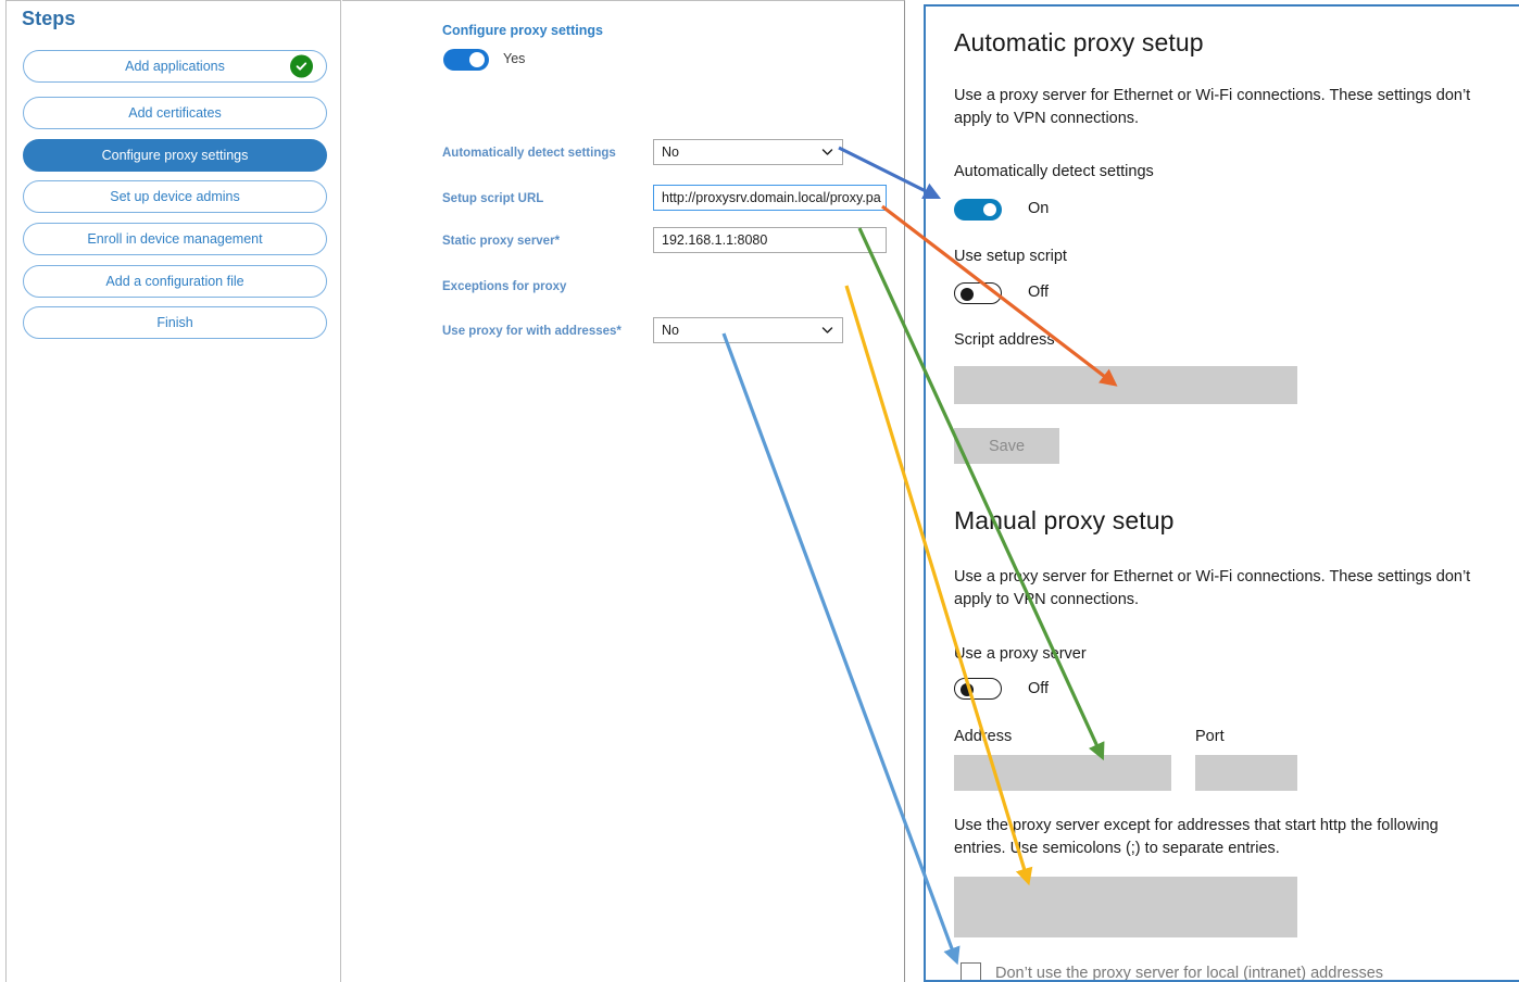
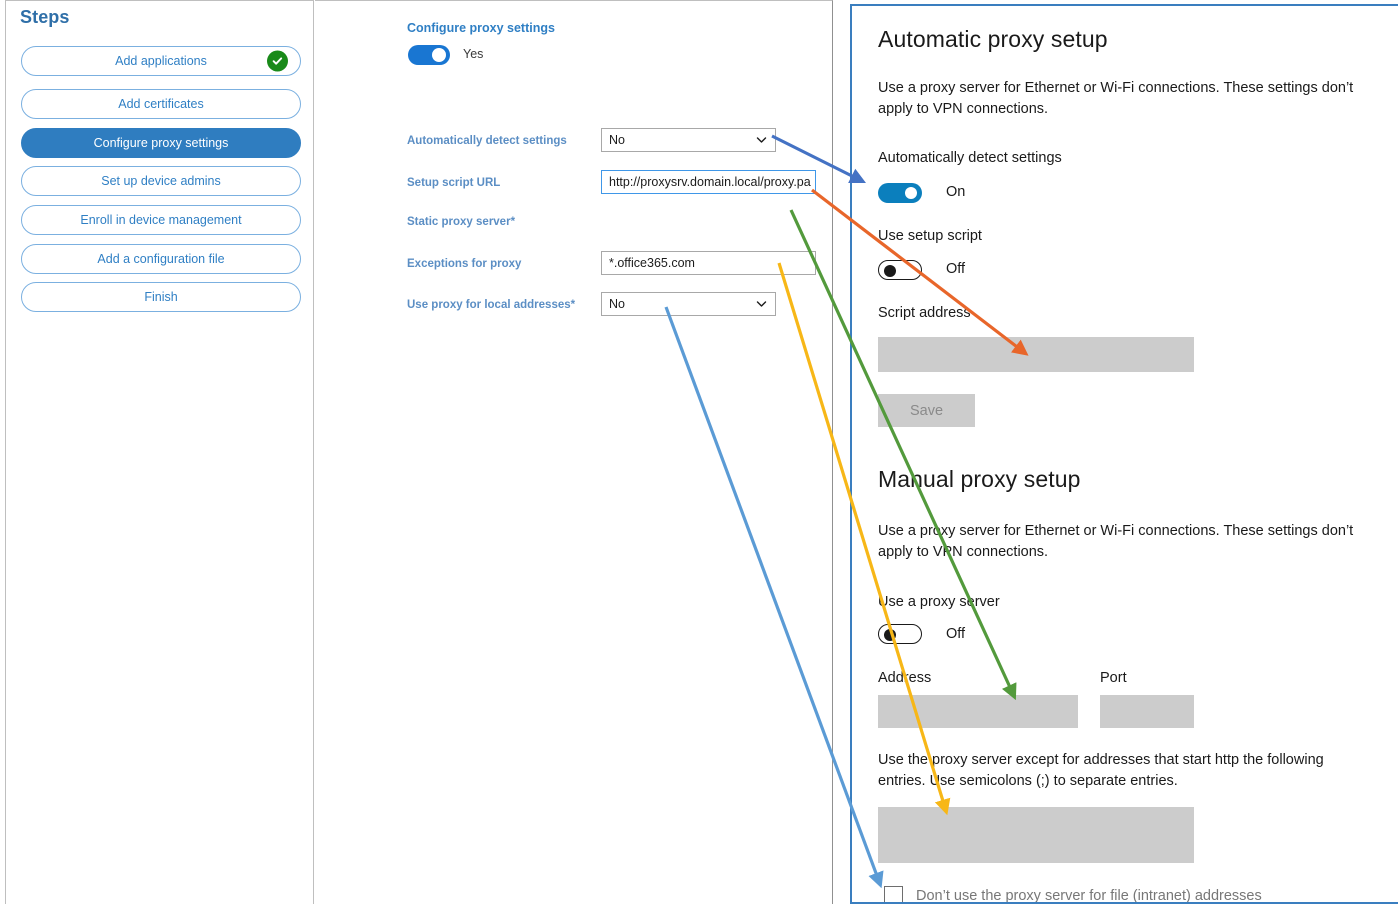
  Steps
  Add applications
  Add certificates
  Configure proxy settings
  Set up device admins
  Enroll in device management
  Add a configuration file
  Finish
  Configure proxy settings
  Yes
  Automatically detect settings
  No
  Setup script URL
  http://proxysrv.domain.local/proxy.pa
  Static proxy server*
- 192.168.1.1:8080
  Exceptions for proxy
+ *.office365.com
- Use proxy for with addresses*
+ Use proxy for local addresses*
  No
  Automatic proxy setup
  Use a proxy server for Ethernet or Wi-Fi connections. These settings don’t apply to VPN connections.
  Automatically detect settings
  On
  Use setup script
  Off
  Script address
  Save
  Manual proxy setup
  Use a prxy server for Ethernet or Wi-Fi connections. These settings don’t apply to VN connections.
  se a proxy srver
  Off
  Addess
  Port
  Use the proxy server except for addresses that start http the following entries. Use semicolons (;) to separate entries.
- Don’t use the proxy server for local (intranet) addresses
+ Don’t use the proxy server for file (intranet) addresses
